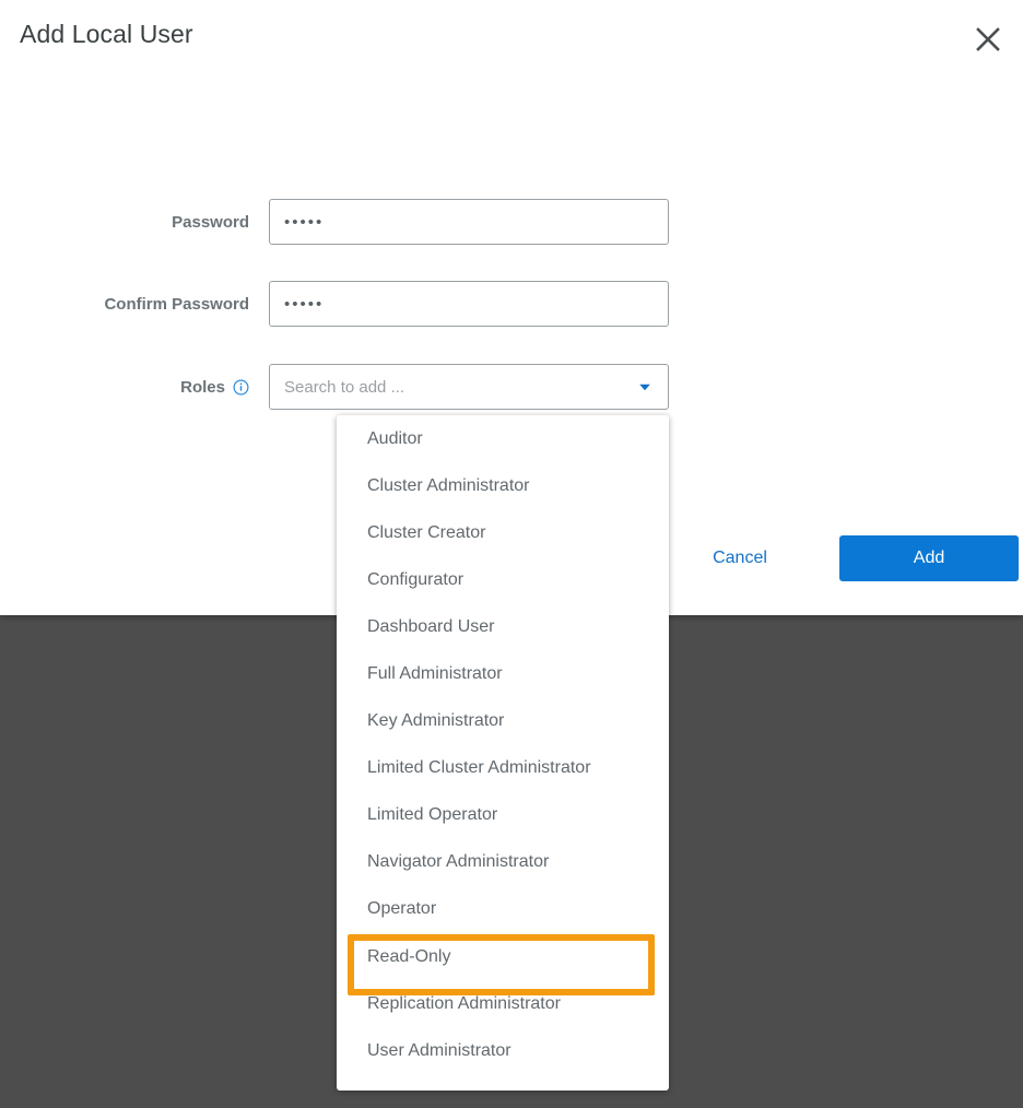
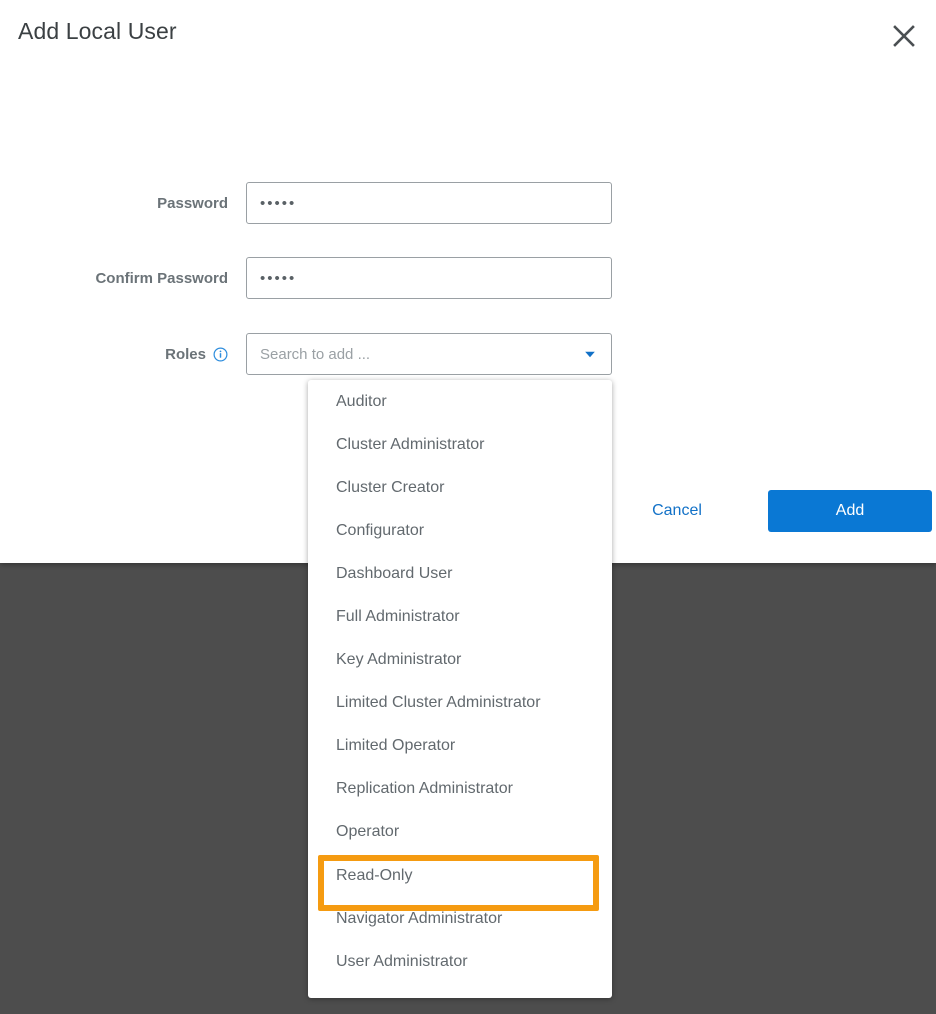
  Add Local User
  Password
  •••••
  Confirm Password
  •••••
  Roles
  Search to add ...
  Cancel
  Add
  Auditor
  Cluster Administrator
  Cluster Creator
  Configurator
  Dashboard User
  Full Administrator
  Key Administrator
  Limited Cluster Administrator
  Limited Operator
- Navigator Administrator
+ Replication Administrator
  Operator
  Read-Only
- Replication Administrator
+ Navigator Administrator
  User Administrator
